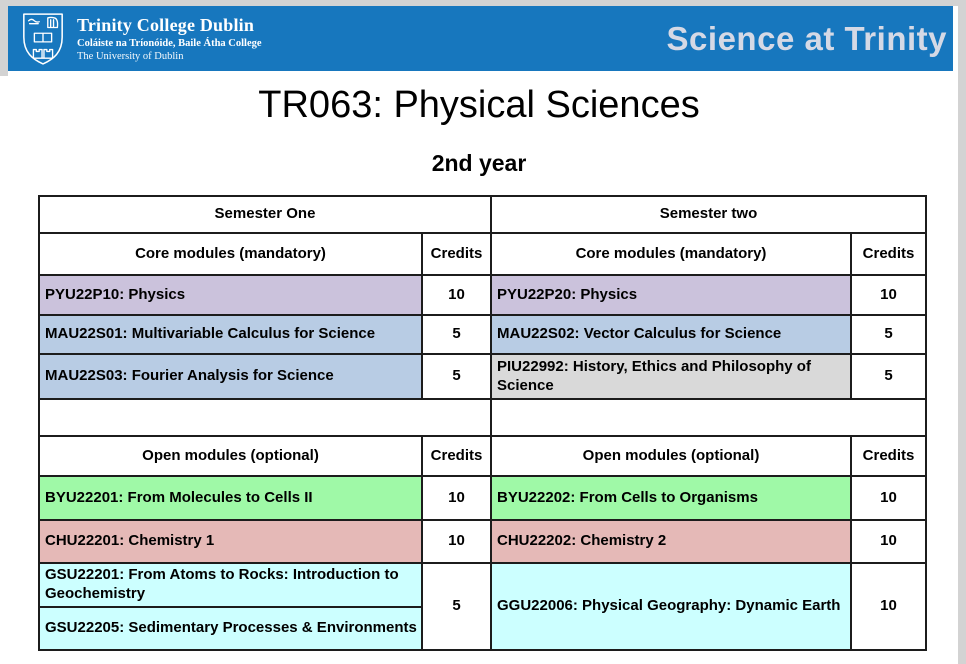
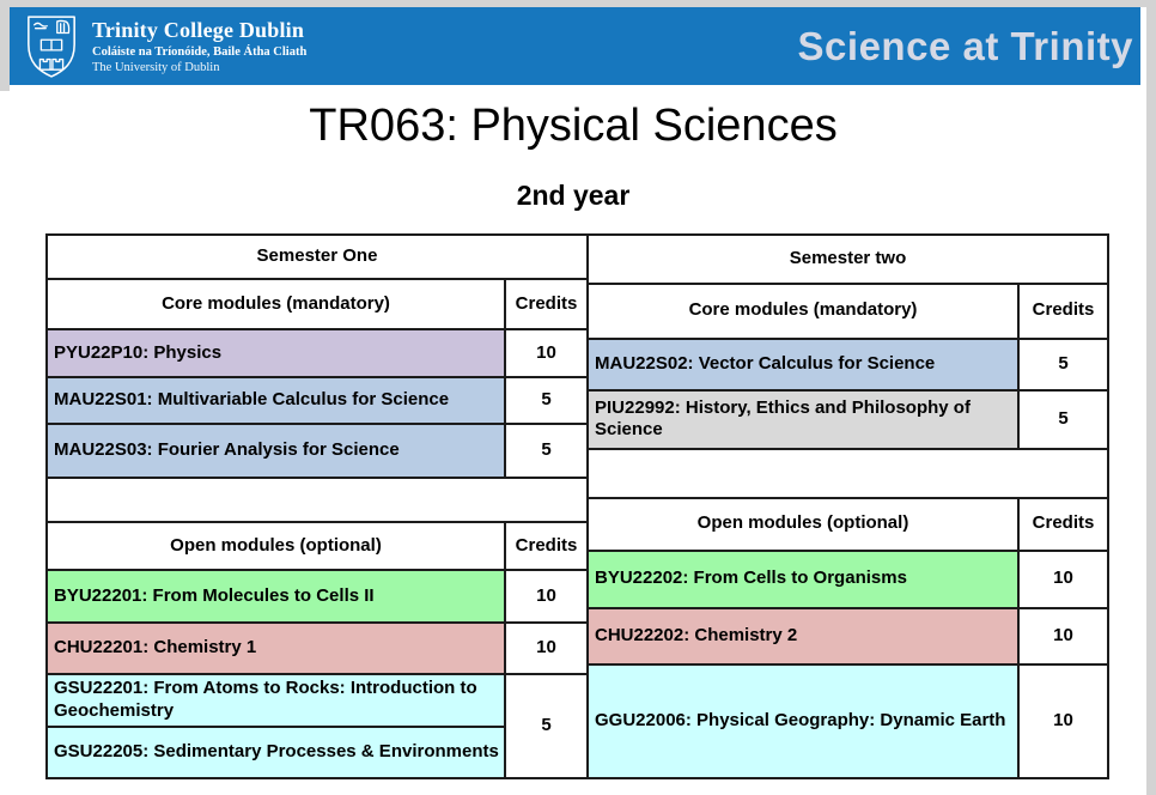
  Trinity College Dublin
- Coláiste na Tríonóide, Baile Átha College
+ Coláiste na Tríonóide, Baile Átha Cliath
  The University of Dublin
  Science at Trinity
  TR063: Physical Sciences
  2nd year
  Semester One
  Core modules (mandatory)	Credits
  PYU22P10: Physics	10
  MAU22S01: Multivariable Calculus for Science	5
  MAU22S03: Fourier Analysis for Science	5
  Open modules (optional)	Credits
  BYU22201: From Molecules to Cells II	10
  CHU22201: Chemistry 1	10
  GSU22201: From Atoms to Rocks: Introduction to Geochemistry	5
  GSU22205: Sedimentary Processes & Environments
  Semester two
  Core modules (mandatory)	Credits
- PYU22P20: Physics	10
  MAU22S02: Vector Calculus for Science	5
  PIU22992: History, Ethics and Philosophy of Science	5
  Open modules (optional)	Credits
  BYU22202: From Cells to Organisms	10
  CHU22202: Chemistry 2	10
  GGU22006: Physical Geography: Dynamic Earth	10
